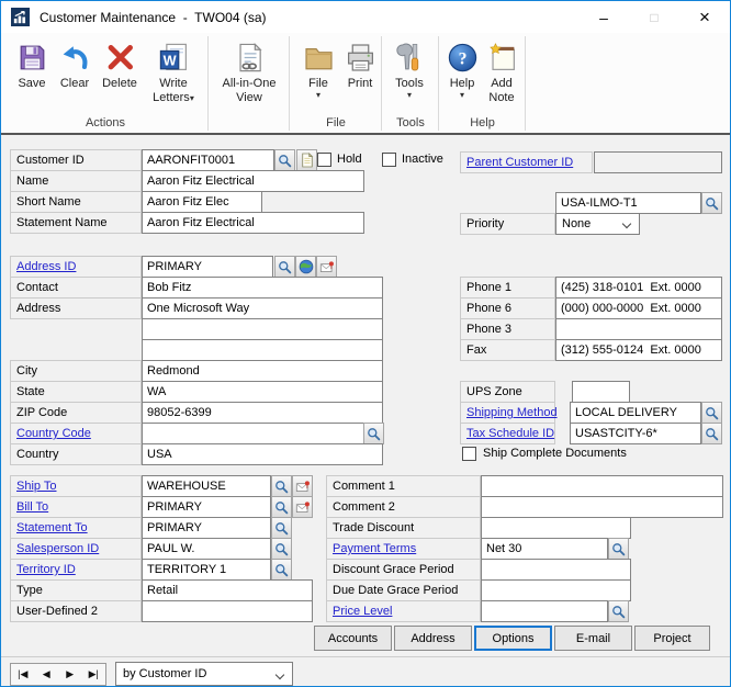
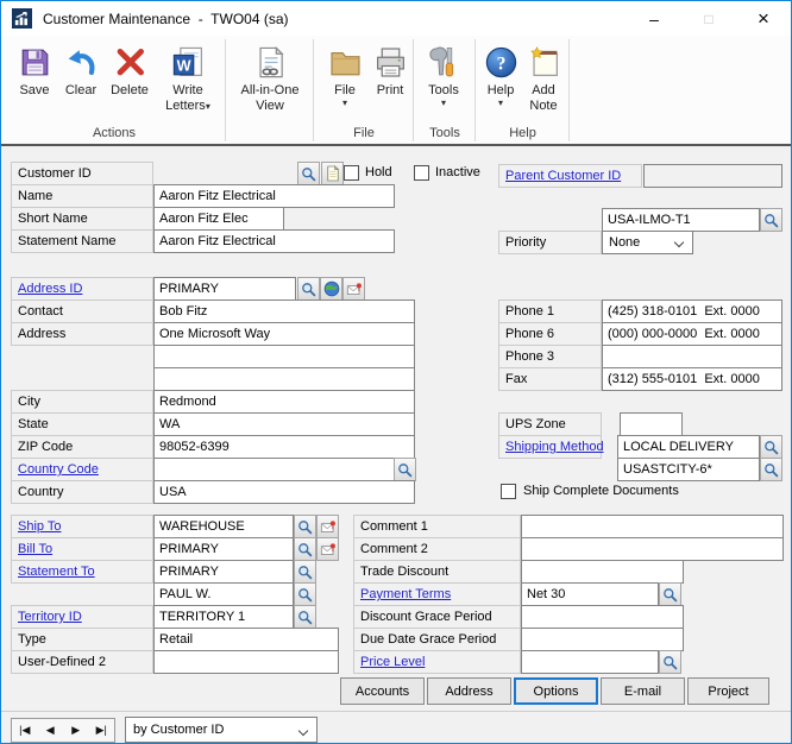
  Customer Maintenance - TWO04 (sa)
  –
  □
  ×
  Save
  Clear
  Delete
  W
  Write Letters▾
  All-in-One View
  File
  ▾
  Print
  Tools
  ▾
  ?
  Help
  ▾
  Add Note
  Actions
  File
  Tools
  Help
  Customer ID
- AARONFIT0001
  Hold
  Inactive
  Name
  Aaron Fitz Electrical
  Short Name
  Aaron Fitz Elec
  Statement Name
  Aaron Fitz Electrical
  Parent Customer ID
  USA-ILMO-T1
  Priority
  None
  Address ID
  PRIMARY
  Contact
  Bob Fitz
  Address
  One Microsoft Way
  City
  Redmond
  State
  WA
  ZIP Code
  98052-6399
  Country Code
  Country
  USA
  Phone 1
  (425) 318-0101 Ext. 0000
  Phone 6
  (000) 000-0000 Ext. 0000
  Phone 3
  Fax
- (312) 555-0124 Ext. 0000
+ (312) 555-0101 Ext. 0000
  UPS Zone
  Shipping Method
  LOCAL DELIVERY
- Tax Schedule ID
  USASTCITY-6*
  Ship Complete Documents
  Ship To
  WAREHOUSE
  Bill To
  PRIMARY
  Statement To
  PRIMARY
- Salesperson ID
  PAUL W.
  Territory ID
  TERRITORY 1
  Type
  Retail
  User-Defined 2
  Comment 1
  Comment 2
  Trade Discount
  Payment Terms
  Net 30
  Discount Grace Period
  Due Date Grace Period
  Price Level
  Accounts
  Address
  Options
  E-mail
  Project
  |◀
  ◀
  ▶
  ▶|
  by Customer ID
